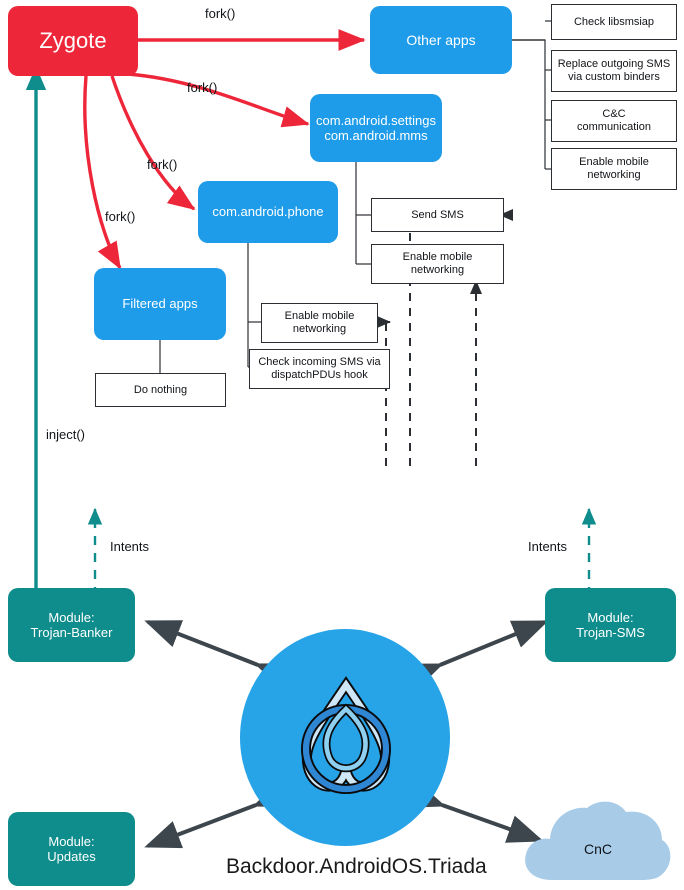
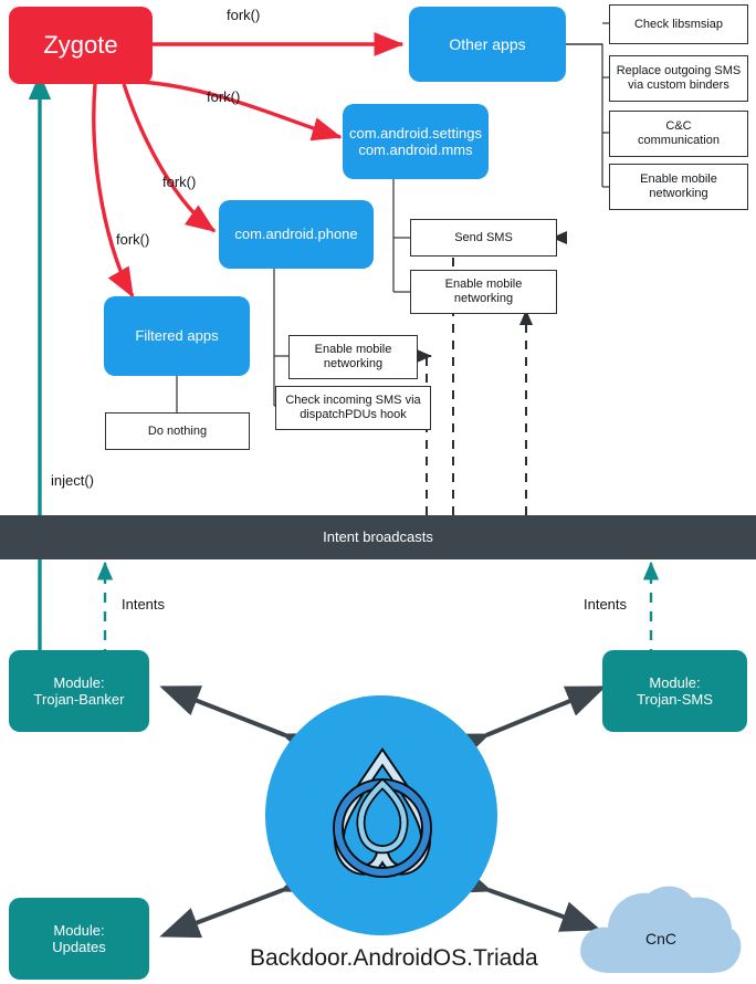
  Zygote
  Other apps
  com.android.settings
  com.android.mms
  com.android.phone
  Filtered apps
  Check libsmsiap
  Replace outgoing SMS
  via custom binders
  C&C
  communication
  Enable mobile
  networking
  Send SMS
  Enable mobile
  networking
  Enable mobile
  networking
  Check incoming SMS via
  dispatchPDUs hook
  Do nothing
  fork()
  fork()
  fork()
  fork()
  inject()
  Intents
  Intents
+ Intent broadcasts
  Module:
  Trojan-Banker
  Module:
  Trojan-SMS
  Module:
  Updates
  CnC
  Backdoor.AndroidOS.Triada
